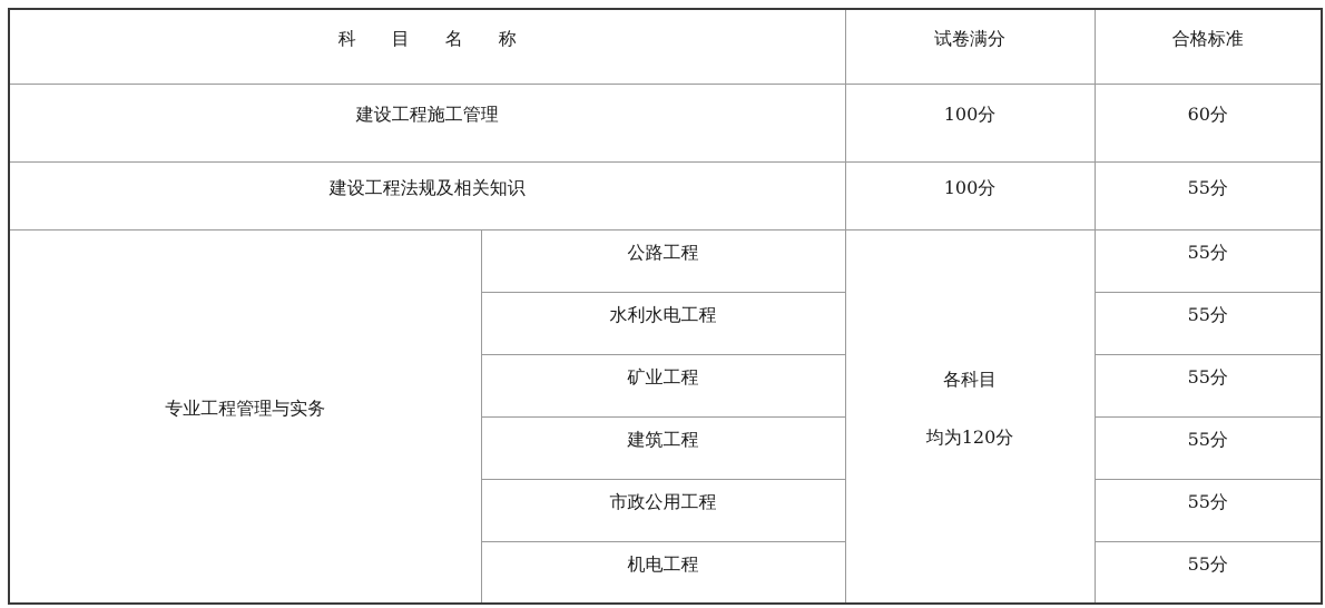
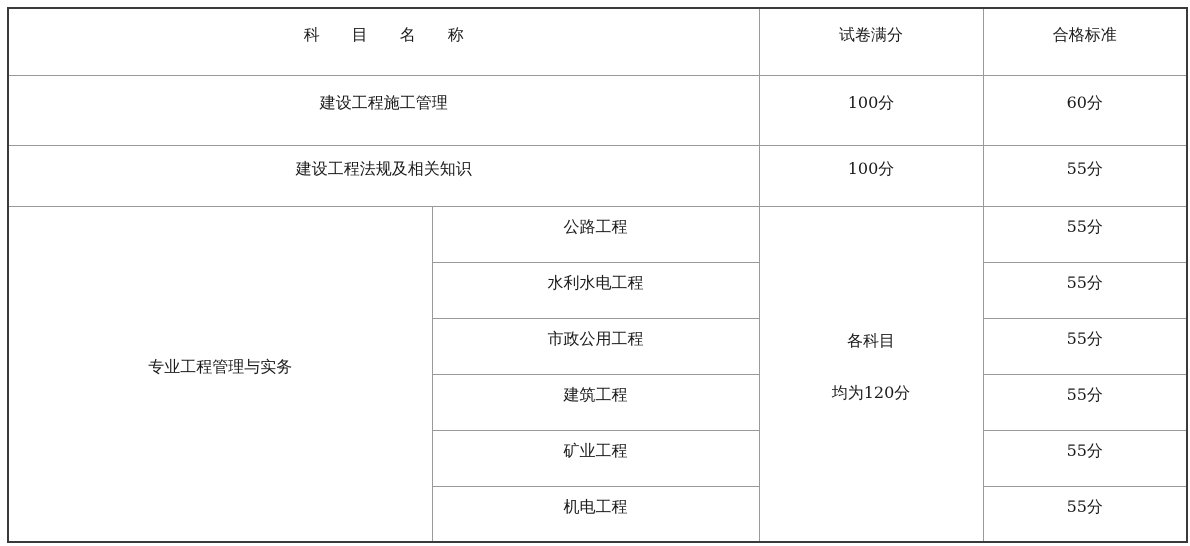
  科 目 名 称	试卷满分	合格标准
  建设工程施工管理	100分	60分
  建设工程法规及相关知识	100分	55分
  专业工程管理与实务	公路工程	各科目 均为120分	55分
  水利水电工程	55分
- 矿业工程	55分
+ 市政公用工程	55分
  建筑工程	55分
- 市政公用工程	55分
+ 矿业工程	55分
  机电工程	55分
